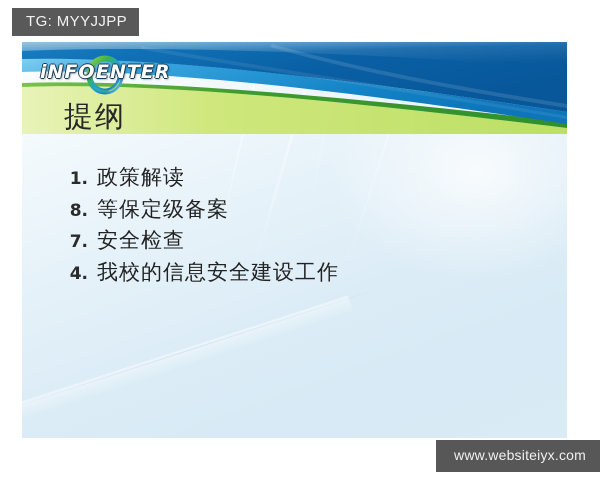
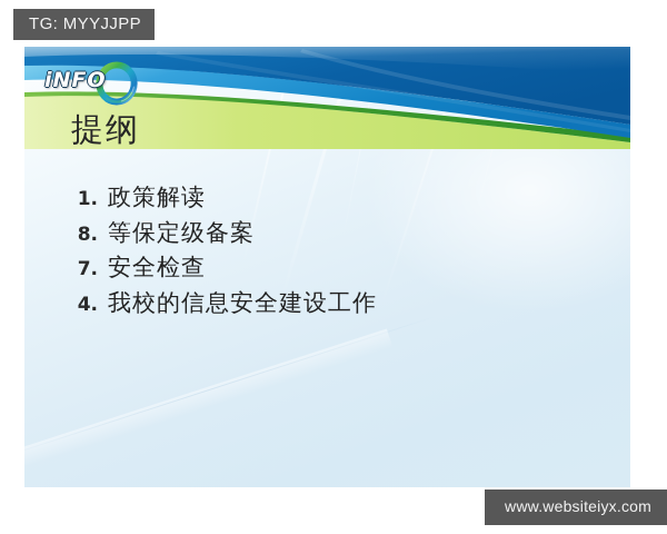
  iNFO
- ENTER
  提纲
  1.
  政策解读
  8.
  等保定级备案
  7.
  安全检查
  4.
  我校的信息安全建设工作
  TG: MYYJJPP
  www.websiteiyx.com
